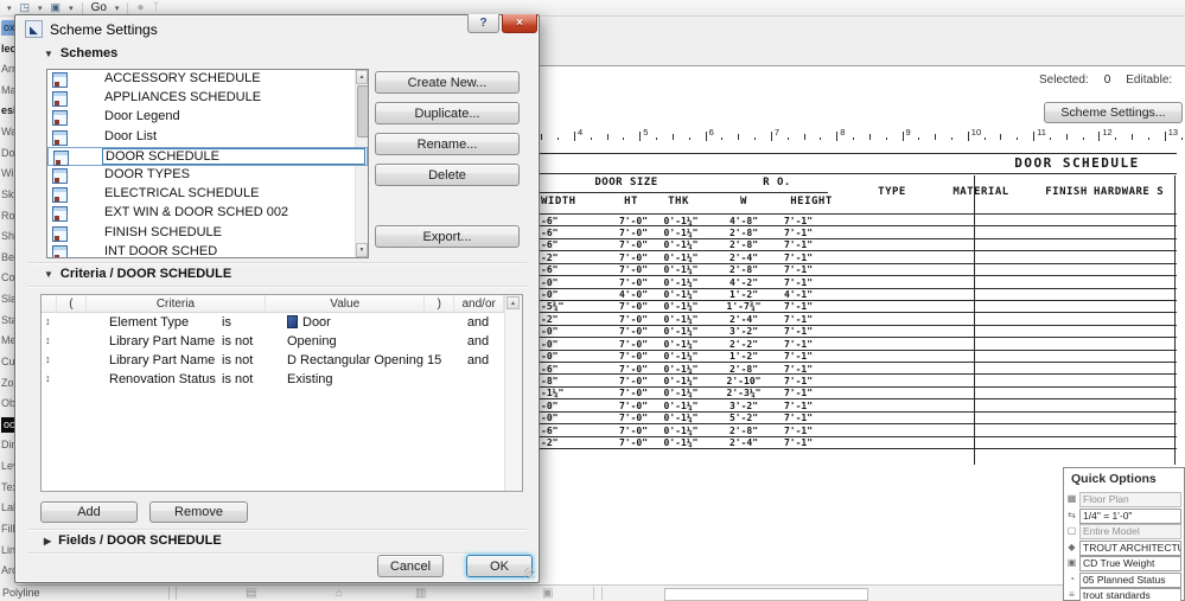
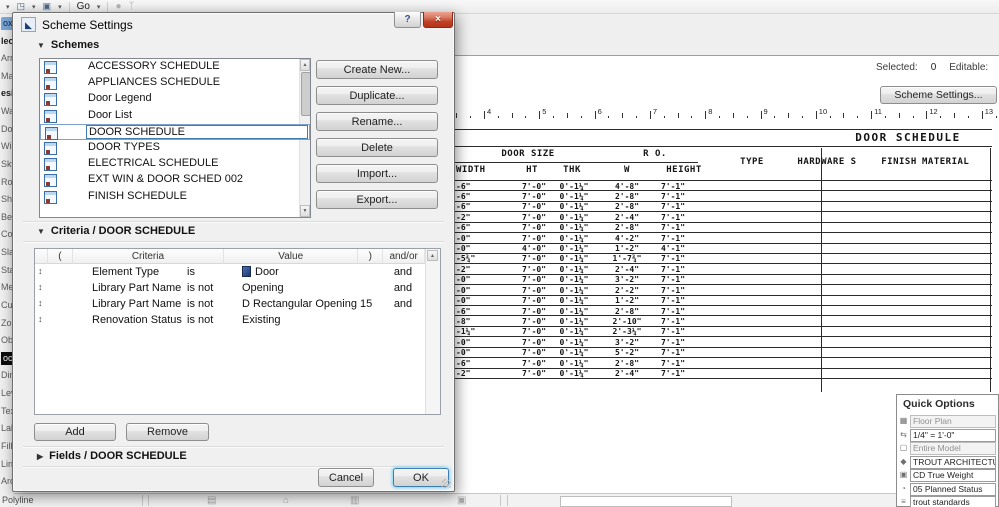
  ◳
  ▣
  Go
  ●
  ᛉ
  ox
  lec
  Do
  Ro
  Fil
  Lin
  Selected:
  0
  Editable:
  Scheme Settings...
  4
  5
  6
  7
  8
  9
  10
  11
  12
  13
  DOOR SCHEDULE
  DOOR SIZE
  R O.
  WIDTH
  HT
  THK
  W
  HEIGHT
  TYPE
- MATERIAL
+ HARDWARE S
  FINISH
- HARDWARE S
+ MATERIAL
  -6"
  7'-0"
  0'-1¼"
  4'-8"
  7'-1"
  -6"
  7'-0"
  0'-1¼"
  2'-8"
  7'-1"
  -6"
  7'-0"
  0'-1¼"
  2'-8"
  7'-1"
  -2"
  7'-0"
  0'-1¼"
  2'-4"
  7'-1"
  -6"
  7'-0"
  0'-1¼"
  2'-8"
  7'-1"
  -0"
  7'-0"
  0'-1¼"
  4'-2"
  7'-1"
  -0"
  4'-0"
  0'-1¼"
  1'-2"
  4'-1"
  -5¾"
  7'-0"
  0'-1¼"
  1'-7¾"
  7'-1"
  -2"
  7'-0"
  0'-1¼"
  2'-4"
  7'-1"
  -0"
  7'-0"
  0'-1¼"
  3'-2"
  7'-1"
  -0"
  7'-0"
  0'-1¼"
  2'-2"
  7'-1"
  -0"
  7'-0"
  0'-1¼"
  1'-2"
  7'-1"
  -6"
  7'-0"
  0'-1¼"
  2'-8"
  7'-1"
  -8"
  7'-0"
  0'-1¼"
  2'-10"
  7'-1"
  -1¼"
  7'-0"
  0'-1¼"
  2'-3¼"
  7'-1"
  -0"
  7'-0"
  0'-1¼"
  3'-2"
  7'-1"
  -0"
  7'-0"
  0'-1¼"
  5'-2"
  7'-1"
  -6"
  7'-0"
  0'-1¼"
  2'-8"
  7'-1"
  -2"
  7'-0"
  0'-1¼"
  2'-4"
  7'-1"
  ▤
  ⌂
  ▥
  ▣
  Polyline
  Quick Options
  ▦
  Floor Plan
  ⇆
  1/4" = 1'-0"
  ▢
  Entire Model
  ◆
  TROUT ARCHITECTU
  ▣
  CD True Weight
  ◔
  05 Planned Status
  ≡
  trout standards
  ◣
  Scheme Settings
  ?
  ×
  ▼
  Schemes
  ACCESSORY SCHEDULE
  APPLIANCES SCHEDULE
  Door Legend
  Door List
  DOOR SCHEDULE
  DOOR TYPES
  ELECTRICAL SCHEDULE
  EXT WIN & DOOR SCHED 002
  FINISH SCHEDULE
- INT DOOR SCHED
  ▼
  Criteria / DOOR SCHEDULE
  (
  Criteria
  Value
  )
  and/or
  ↕
  Element Type
  is
  Door
  and
  ↕
  Library Part Name
  is not
  Opening
  and
  ↕
  Library Part Name
  is not
  D Rectangular Opening 15
  and
  ↕
  Renovation Status
  is not
  Existing
  Add
  Remove
  ▶
  Fields / DOOR SCHEDULE
  Cancel
  OK
  Create New...
  Duplicate...
  Rename...
  Delete
+ Import...
  Export...
